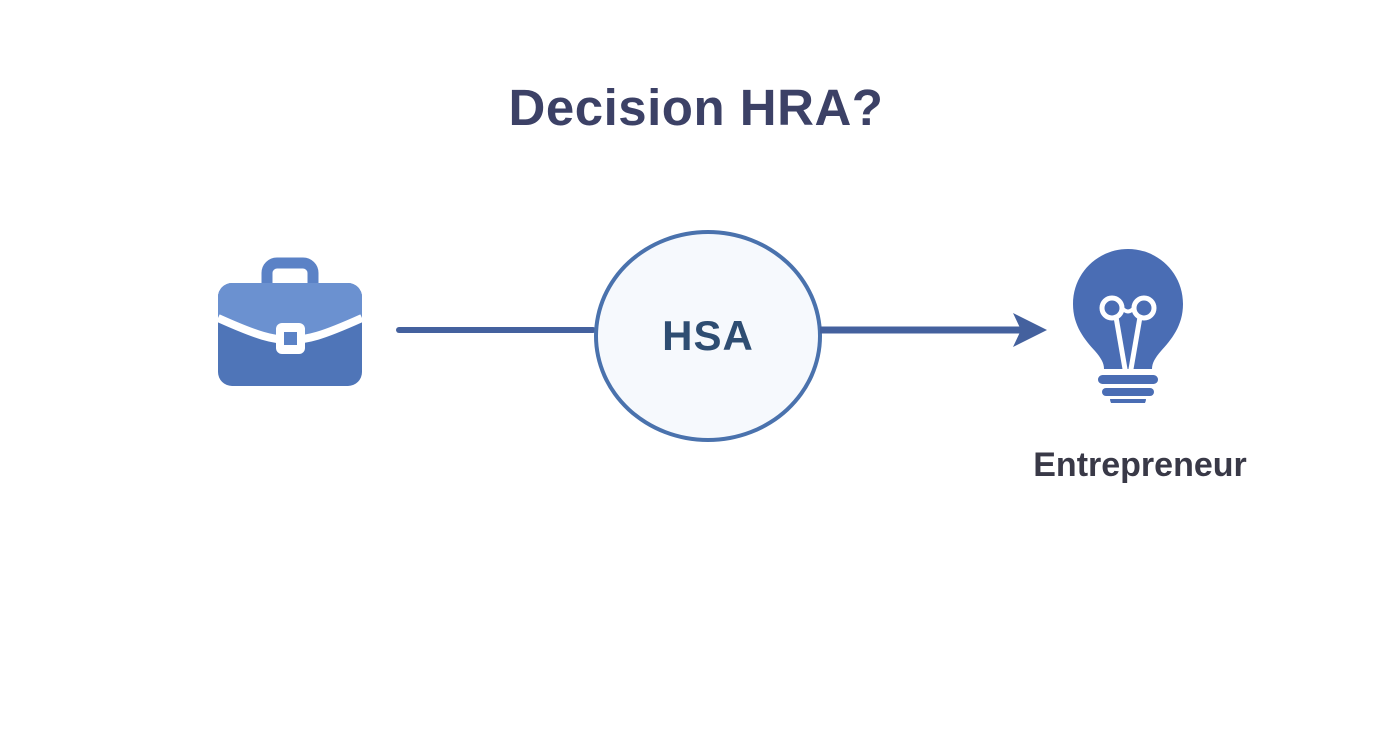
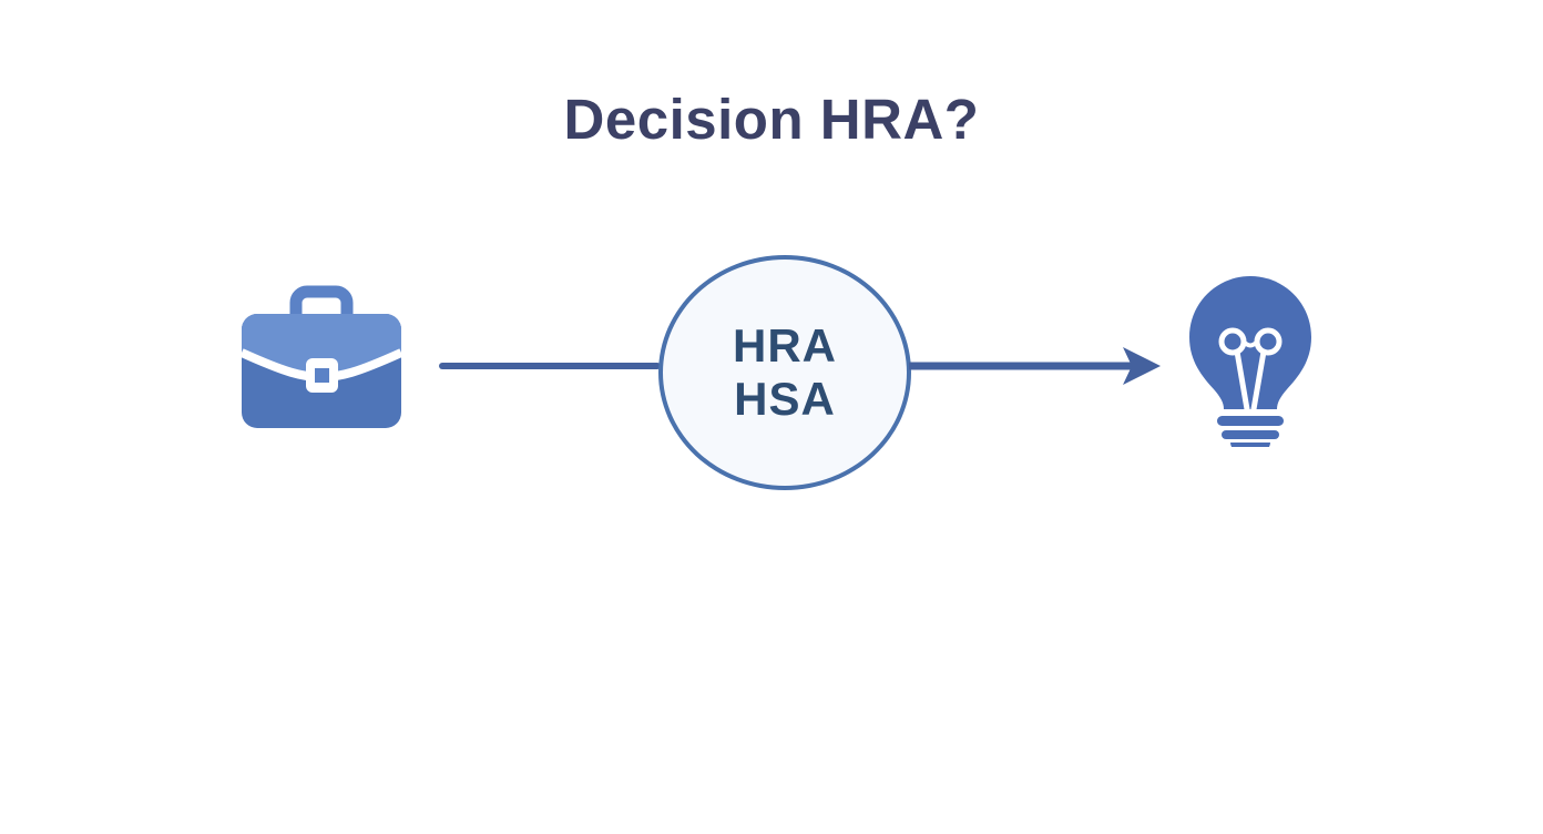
  Decision HRA?
+ HRA
  HSA
- Entrepreneur
